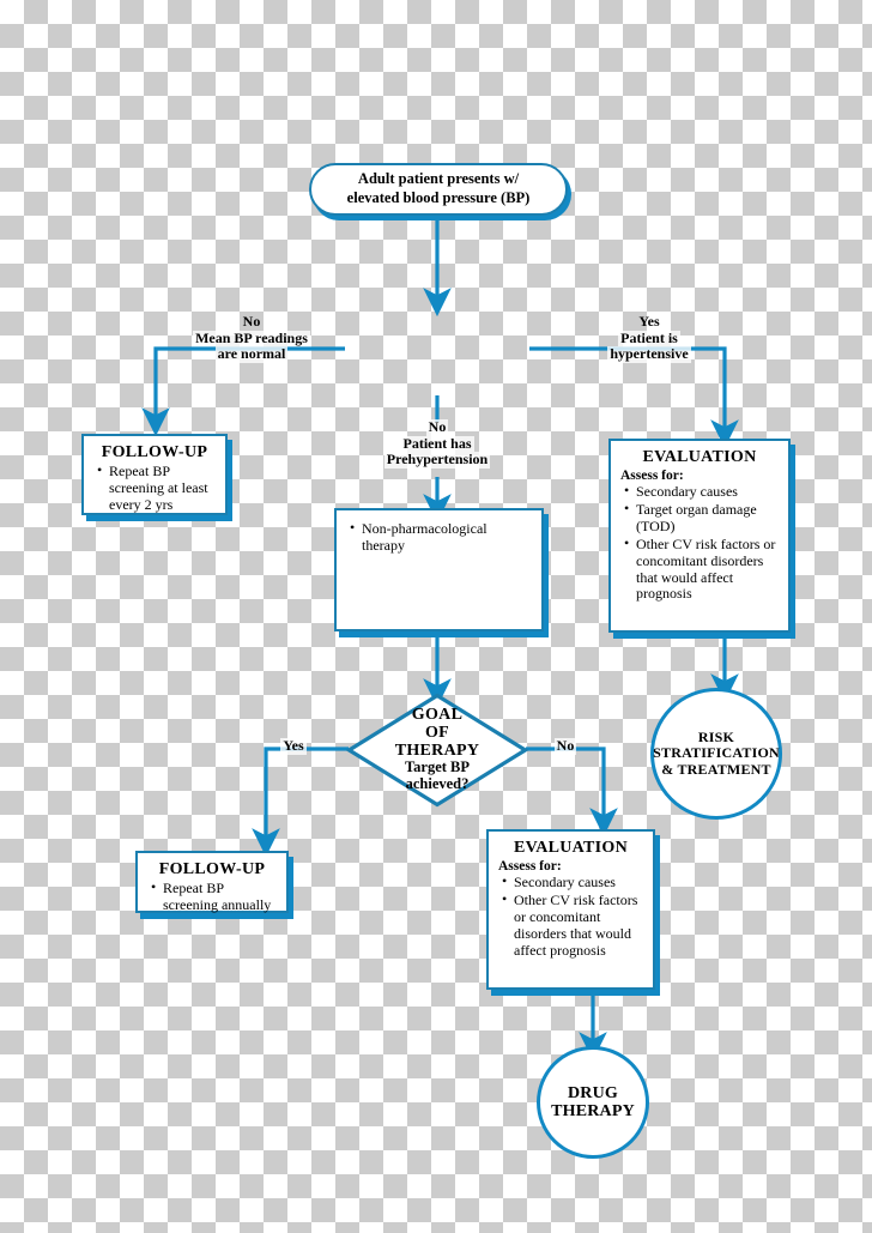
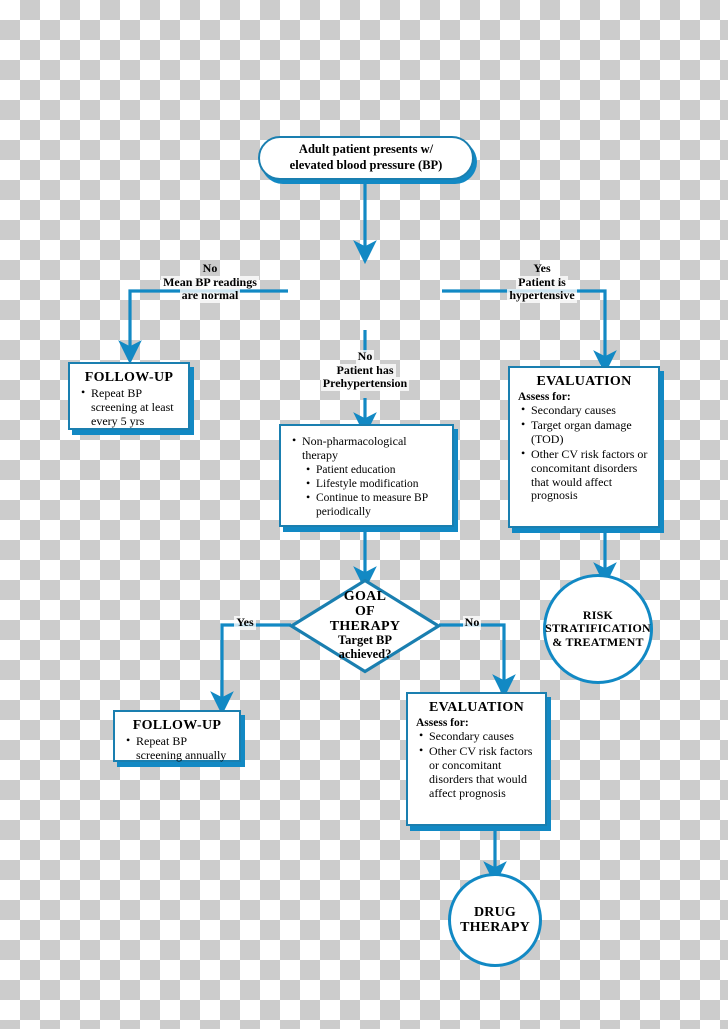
  Adult patient presents w/
  elevated blood pressure (BP)
  No
  Mean BP readings
  are normal
  Yes
  Patient is
  hypertensive
  No
  Patient has
  Prehypertension
  FOLLOW-UP
- Repeat BP screening at least every 2 yrs
+ Repeat BP screening at least every 5 yrs
  Non-pharmacological therapy
+ Patient education
+ Lifestyle modification
+ Continue to measure BP periodically
  EVALUATION
  Assess for:
  Secondary causes
  Target organ damage (TOD)
  Other CV risk factors or concomitant disorders that would affect prognosis
  GOAL
  OF
  THERAPY
  Target BP
  achieved?
  Yes
  No
  RISK
  STRATIFICATION
  & TREATMENT
  FOLLOW-UP
  Repeat BP screening annually
  EVALUATION
  Assess for:
  Secondary causes
  Other CV risk factors or concomitant disorders that would affect prognosis
  DRUG
  THERAPY
